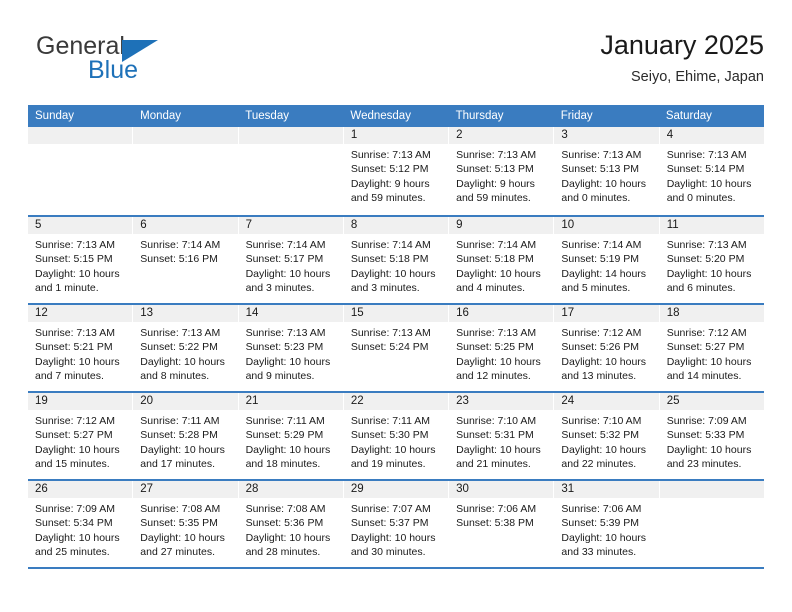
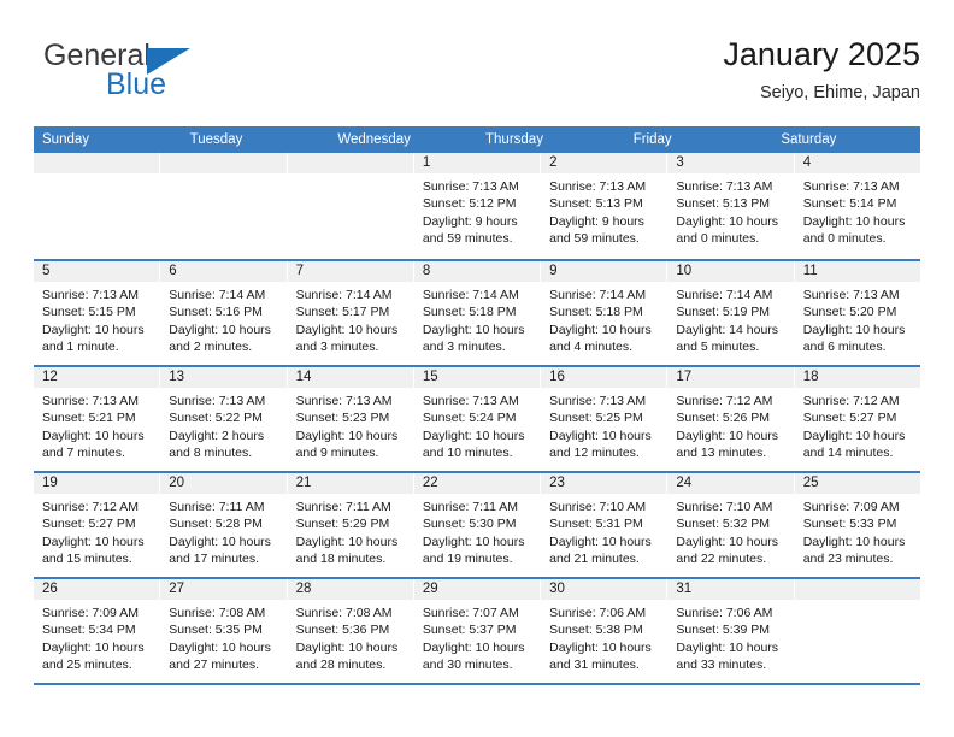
  General
  Blue
  January 2025
  Seiyo, Ehime, Japan
  Sunday
- Monday
  Tuesday
  Wednesday
  Thursday
  Friday
  Saturday
  1
  Sunrise: 7:13 AM
  Sunset: 5:12 PM
  Daylight: 9 hours and 59 minutes.
  2
  Sunrise: 7:13 AM
  Sunset: 5:13 PM
  Daylight: 9 hours and 59 minutes.
  3
  Sunrise: 7:13 AM
  Sunset: 5:13 PM
  Daylight: 10 hours and 0 minutes.
  4
  Sunrise: 7:13 AM
  Sunset: 5:14 PM
  Daylight: 10 hours and 0 minutes.
  5
  Sunrise: 7:13 AM
  Sunset: 5:15 PM
  Daylight: 10 hours and 1 minute.
  6
  Sunrise: 7:14 AM
  Sunset: 5:16 PM
+ Daylight: 10 hours and 2 minutes.
  7
  Sunrise: 7:14 AM
  Sunset: 5:17 PM
  Daylight: 10 hours and 3 minutes.
  8
  Sunrise: 7:14 AM
  Sunset: 5:18 PM
  Daylight: 10 hours and 3 minutes.
  9
  Sunrise: 7:14 AM
  Sunset: 5:18 PM
  Daylight: 10 hours and 4 minutes.
  10
  Sunrise: 7:14 AM
  Sunset: 5:19 PM
  Daylight: 14 hours and 5 minutes.
  11
  Sunrise: 7:13 AM
  Sunset: 5:20 PM
  Daylight: 10 hours and 6 minutes.
  12
  Sunrise: 7:13 AM
  Sunset: 5:21 PM
  Daylight: 10 hours and 7 minutes.
  13
  Sunrise: 7:13 AM
  Sunset: 5:22 PM
- Daylight: 10 hours and 8 minutes.
+ Daylight: 2 hours and 8 minutes.
  14
  Sunrise: 7:13 AM
  Sunset: 5:23 PM
  Daylight: 10 hours and 9 minutes.
  15
  Sunrise: 7:13 AM
  Sunset: 5:24 PM
+ Daylight: 10 hours and 10 minutes.
  16
  Sunrise: 7:13 AM
  Sunset: 5:25 PM
  Daylight: 10 hours and 12 minutes.
  17
  Sunrise: 7:12 AM
  Sunset: 5:26 PM
  Daylight: 10 hours and 13 minutes.
  18
  Sunrise: 7:12 AM
  Sunset: 5:27 PM
  Daylight: 10 hours and 14 minutes.
  19
  Sunrise: 7:12 AM
  Sunset: 5:27 PM
  Daylight: 10 hours and 15 minutes.
  20
  Sunrise: 7:11 AM
  Sunset: 5:28 PM
  Daylight: 10 hours and 17 minutes.
  21
  Sunrise: 7:11 AM
  Sunset: 5:29 PM
  Daylight: 10 hours and 18 minutes.
  22
  Sunrise: 7:11 AM
  Sunset: 5:30 PM
  Daylight: 10 hours and 19 minutes.
  23
  Sunrise: 7:10 AM
  Sunset: 5:31 PM
  Daylight: 10 hours and 21 minutes.
  24
  Sunrise: 7:10 AM
  Sunset: 5:32 PM
  Daylight: 10 hours and 22 minutes.
  25
  Sunrise: 7:09 AM
  Sunset: 5:33 PM
  Daylight: 10 hours and 23 minutes.
  26
  Sunrise: 7:09 AM
  Sunset: 5:34 PM
  Daylight: 10 hours and 25 minutes.
  27
  Sunrise: 7:08 AM
  Sunset: 5:35 PM
  Daylight: 10 hours and 27 minutes.
  28
  Sunrise: 7:08 AM
  Sunset: 5:36 PM
  Daylight: 10 hours and 28 minutes.
  29
  Sunrise: 7:07 AM
  Sunset: 5:37 PM
  Daylight: 10 hours and 30 minutes.
  30
  Sunrise: 7:06 AM
  Sunset: 5:38 PM
+ Daylight: 10 hours and 31 minutes.
  31
  Sunrise: 7:06 AM
  Sunset: 5:39 PM
  Daylight: 10 hours and 33 minutes.
